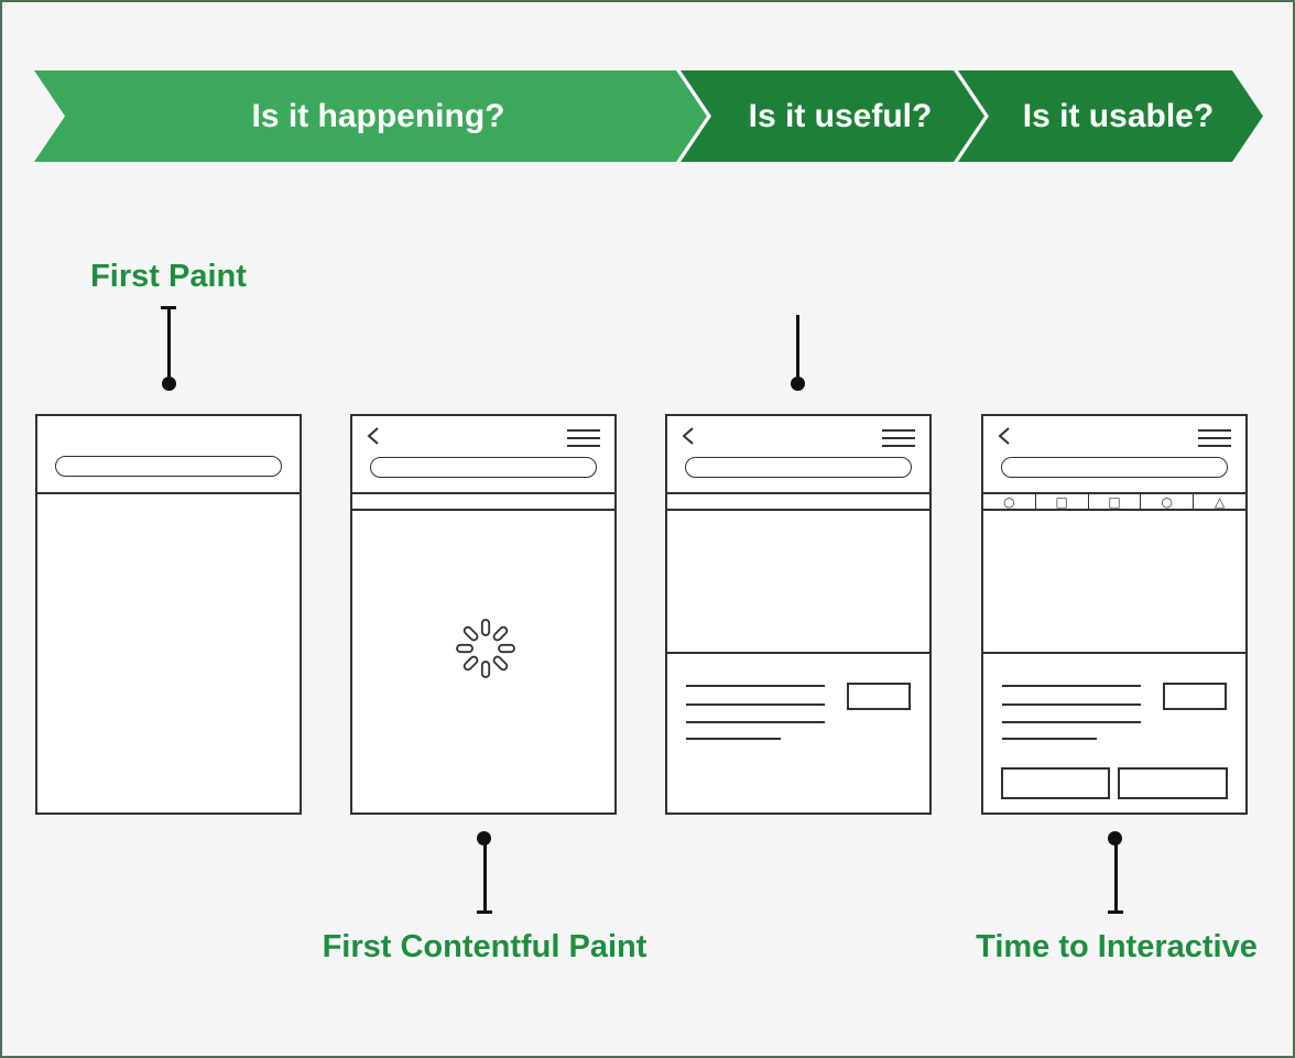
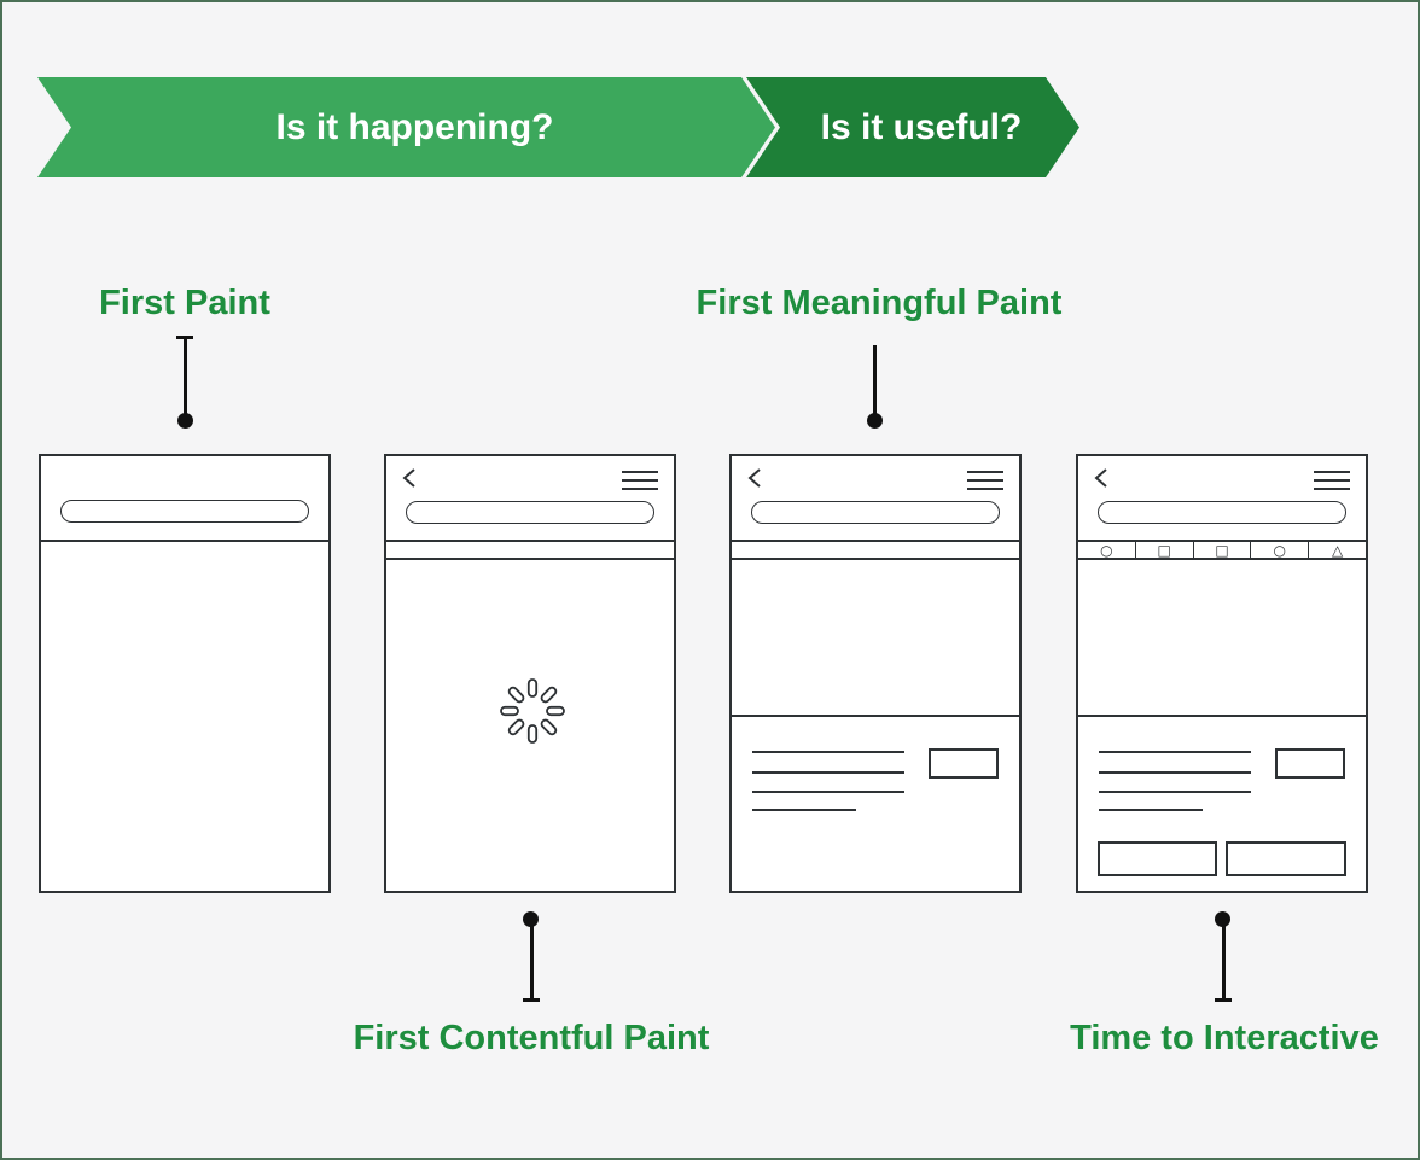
  Is it happening?
  Is it useful?
- Is it usable?
  First Paint
+ First Meaningful Paint
  First Contentful Paint
  Time to Interactive
  ○
  □
  □
  ○
  △
